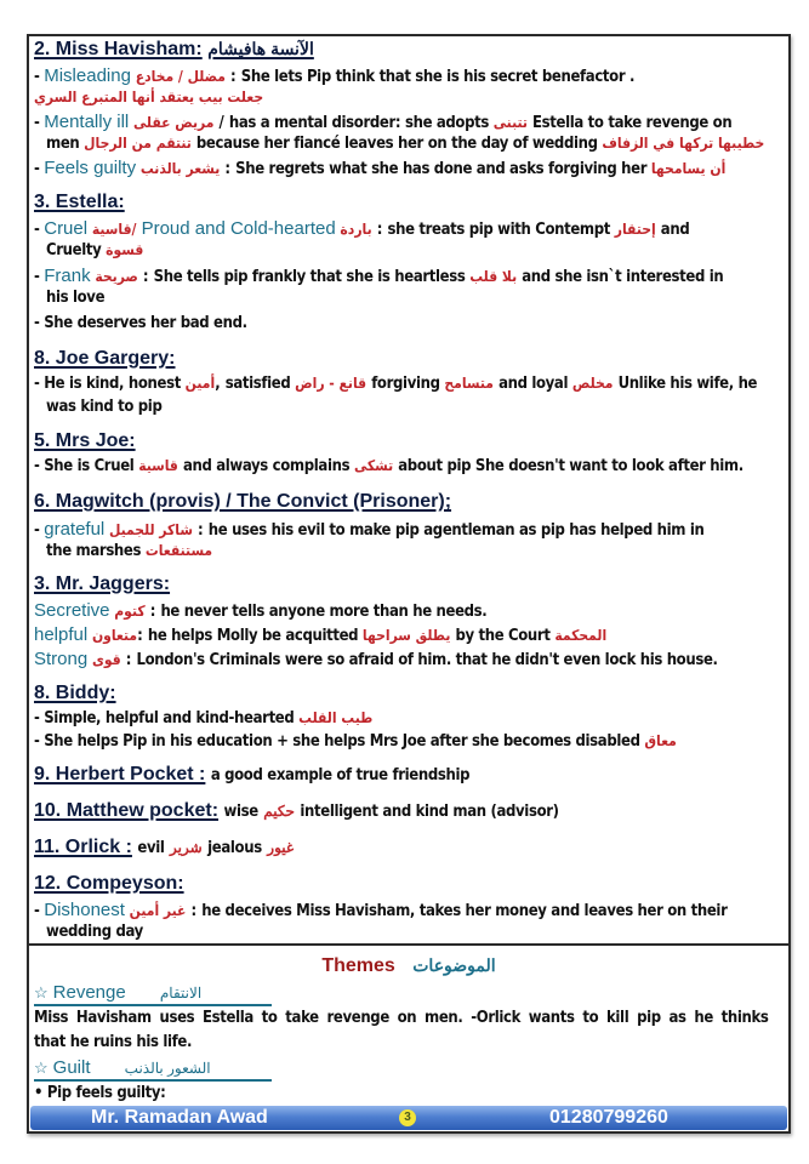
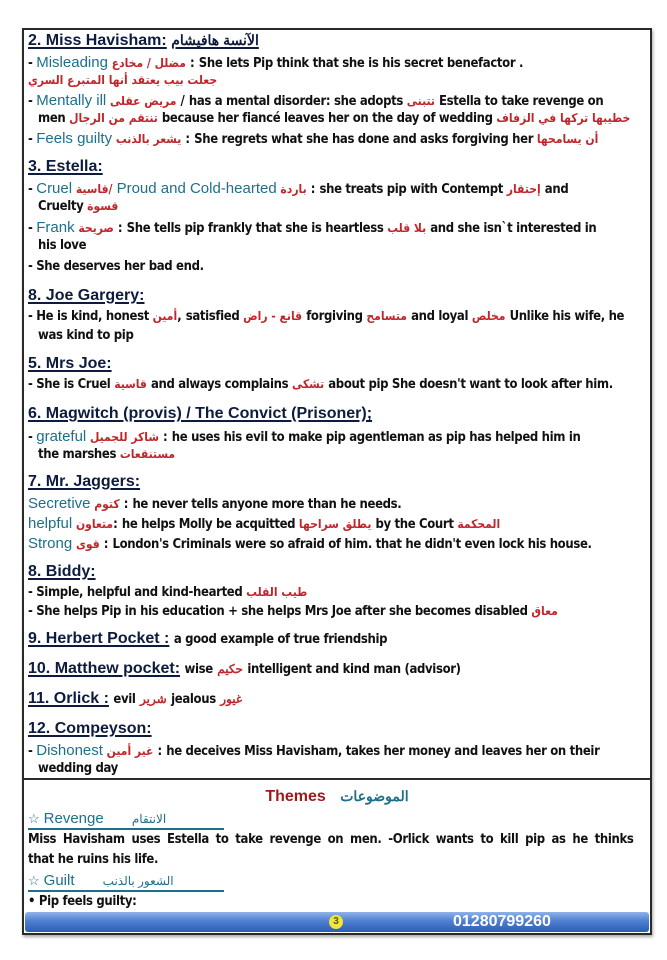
  2. Miss Havisham: الآنسة هافيشام
  - Misleading مضلل / مخادع : She lets Pip think that she is his secret benefactor .
  جعلت بيب يعتقد أنها المتبرع السري
  - Mentally ill مريض عقلى / has a mental disorder: she adopts تتبنى Estella to take revenge on
  men تنتقم من الرجال because her fiancé leaves her on the day of wedding خطيبها تركها في الزفاف
  - Feels guilty يشعر بالذنب : She regrets what she has done and asks forgiving her أن يسامحها
  3. Estella:
  - Cruel قاسية/ Proud and Cold-hearted باردة : she treats pip with Contempt إحتقار and
  Cruelty قسوة
  - Frank صريحة : She tells pip frankly that she is heartless بلا قلب and she isn`t interested in
  his love
  - She deserves her bad end.
  8. Joe Gargery:
  - He is kind, honest أمين , satisfied قانع - راض forgiving متسامح and loyal مخلص Unlike his wife, he
  was kind to pip
  5. Mrs Joe:
  - She is Cruel قاسية and always complains تشكى about pip She doesn't want to look after him.
  6. Magwitch (provis) / The Convict (Prisoner);
  - grateful شاكر للجميل : he uses his evil to make pip agentleman as pip has helped him in
  the marshes مستنقعات
- 3. Mr. Jaggers:
+ 7. Mr. Jaggers:
  Secretive كتوم : he never tells anyone more than he needs.
  helpful متعاون : he helps Molly be acquitted يطلق سراحها by the Court المحكمة
  Strong قوى : London's Criminals were so afraid of him. that he didn't even lock his house.
  8. Biddy:
  - Simple, helpful and kind-hearted طيب القلب
  - She helps Pip in his education + she helps Mrs Joe after she becomes disabled معاق
  9. Herbert Pocket : a good example of true friendship
  10. Matthew pocket: wise حكيم intelligent and kind man (advisor)
  11. Orlick : evil شرير jealous غيور
  12. Compeyson:
  - Dishonest غير أمين : he deceives Miss Havisham, takes her money and leaves her on their
  wedding day
  Themes الموضوعات
  ☆ Revenge الانتقام
  Miss Havisham uses Estella to take revenge on men. -Orlick wants to kill pip as he thinks
  that he ruins his life.
  ☆ Guilt الشعور بالذنب
  • Pip feels guilty:
- Mr. Ramadan Awad
  3
  01280799260
